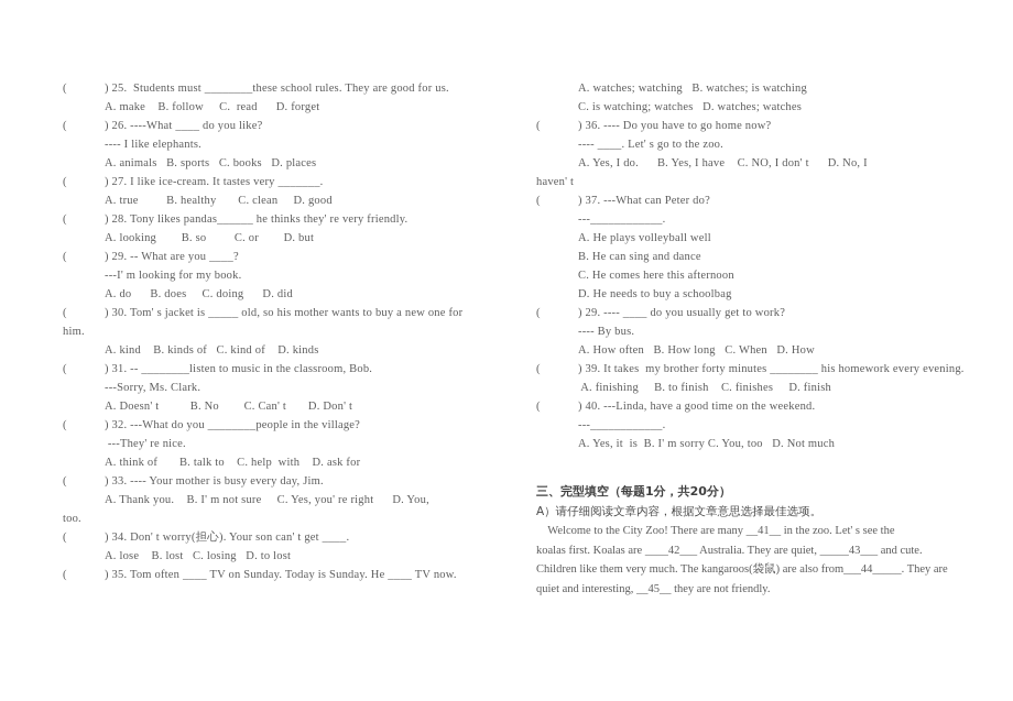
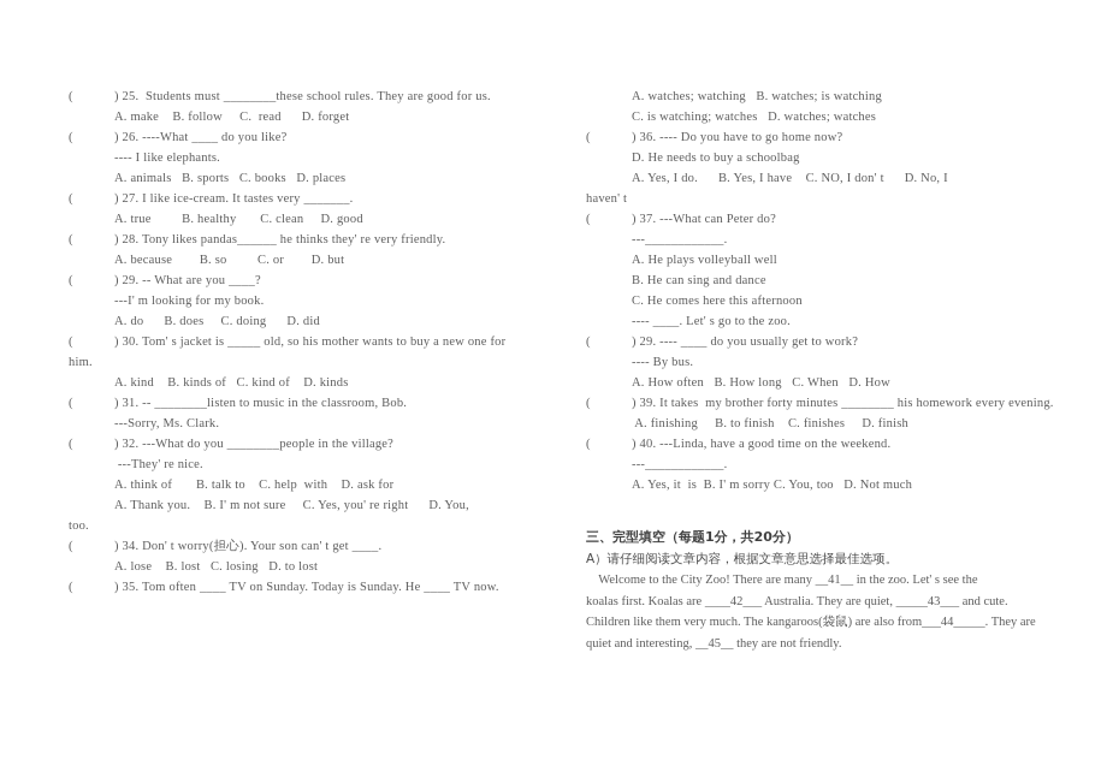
  ( ) 25. Students must ________these school rules. They are good for us.
  A. make B. follow C. read D. forget
  ( ) 26. ----What ____ do you like?
  ---- I like elephants.
  A. animals B. sports C. books D. places
  ( ) 27. I like ice-cream. It tastes very _______.
  A. true B. healthy C. clean D. good
  ( ) 28. Tony likes pandas______ he thinks they' re very friendly.
- A. looking B. so C. or D. but
+ A. because B. so C. or D. but
  ( ) 29. -- What are you ____?
  ---I' m looking for my book.
  A. do B. does C. doing D. did
  ( ) 30. Tom' s jacket is _____ old, so his mother wants to buy a new one for
  him.
  A. kind B. kinds of C. kind of D. kinds
  ( ) 31. -- ________listen to music in the classroom, Bob.
  ---Sorry, Ms. Clark.
- A. Doesn' t B. No C. Can' t D. Don' t
  ( ) 32. ---What do you ________people in the village?
  ---They' re nice.
  A. think of B. talk to C. help with D. ask for
- ( ) 33. ---- Your mother is busy every day, Jim.
  A. Thank you. B. I' m not sure C. Yes, you' re right D. You,
  too.
  ( ) 34. Don' t worry(担心). Your son can' t get ____.
  A. lose B. lost C. losing D. to lost
  ( ) 35. Tom often ____ TV on Sunday. Today is Sunday. He ____ TV now.
  A. watches; watching B. watches; is watching
  C. is watching; watches D. watches; watches
  ( ) 36. ---- Do you have to go home now?
- ---- ____. Let' s go to the zoo.
+ D. He needs to buy a schoolbag
  A. Yes, I do. B. Yes, I have C. NO, I don' t D. No, I
  haven' t
  ( ) 37. ---What can Peter do?
  ---____________.
  A. He plays volleyball well
  B. He can sing and dance
  C. He comes here this afternoon
- D. He needs to buy a schoolbag
+ ---- ____. Let' s go to the zoo.
  ( ) 29. ---- ____ do you usually get to work?
  ---- By bus.
  A. How often B. How long C. When D. How
  ( ) 39. It takes my brother forty minutes ________ his homework every evening.
  A. finishing B. to finish C. finishes D. finish
  ( ) 40. ---Linda, have a good time on the weekend.
  ---____________.
  A. Yes, it is B. I' m sorry C. You, too D. Not much
  三、完型填空（每题1分，共20分）
  A）请仔细阅读文章内容，根据文章意思选择最佳选项。
  Welcome to the City Zoo! There are many __41__ in the zoo. Let' s see the
  koalas first. Koalas are ____42___ Australia. They are quiet, _____43___ and cute.
  Children like them very much. The kangaroos(袋鼠) are also from___44_____. They are
  quiet and interesting, __45__ they are not friendly.
